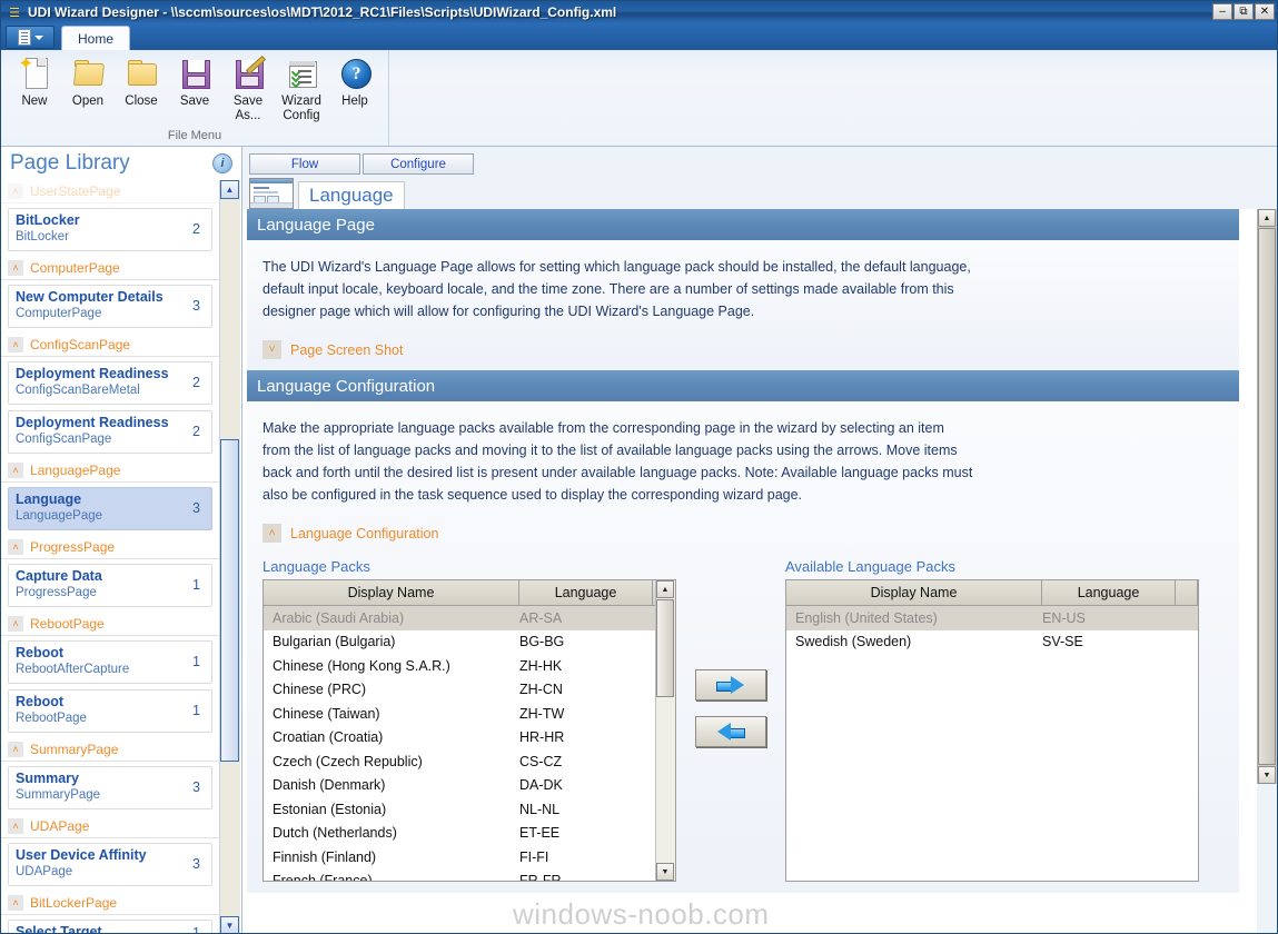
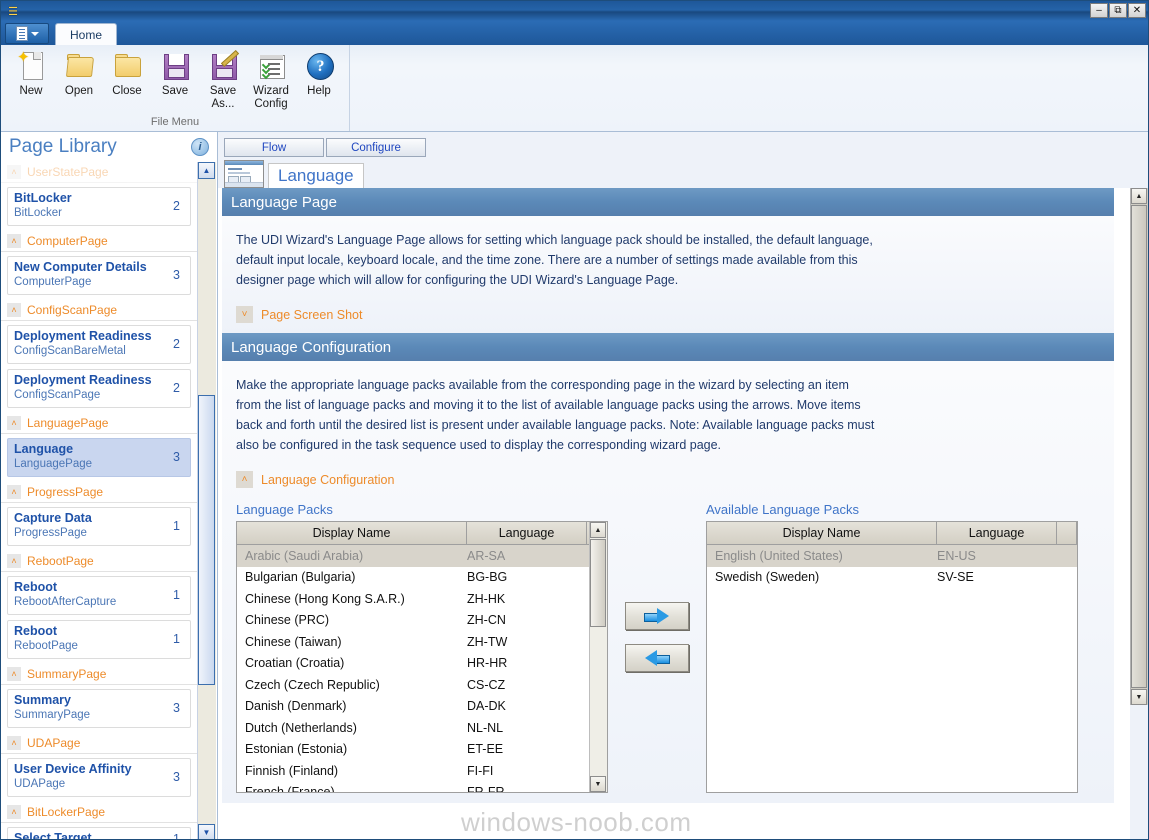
  ☰
- UDI Wizard Designer - \\sccm\sources\os\MDT\2012_RC1\Files\Scripts\UDIWizard_Config.xml
  –
  ⧉
  ✕
  Home
  ✦
  New
  Open
  Close
  Save
  Save
  As...
  Wizard
  Config
  ?
  Help
  File Menu
  Page Library
  i
  ˄
  UserStatePage
  BitLocker
  BitLocker
  2
  ˄
  ComputerPage
  New Computer Details
  ComputerPage
  3
  ˄
  ConfigScanPage
  Deployment Readiness
  ConfigScanBareMetal
  2
  Deployment Readiness
  ConfigScanPage
  2
  ˄
  LanguagePage
  Language
  LanguagePage
  3
  ˄
  ProgressPage
  Capture Data
  ProgressPage
  1
  ˄
  RebootPage
  Reboot
  RebootAfterCapture
  1
  Reboot
  RebootPage
  1
  ˄
  SummaryPage
  Summary
  SummaryPage
  3
  ˄
  UDAPage
  User Device Affinity
  UDAPage
  3
  ˄
  BitLockerPage
  Select Target
  1
  ▲
  ▼
  Flow
  Configure
  Language
  Language Page
  The UDI Wizard's Language Page allows for setting which language pack should be installed, the default language, default input locale, keyboard locale, and the time zone. There are a number of settings made available from this designer page which will allow for configuring the UDI Wizard's Language Page.
  ˅
  Page Screen Shot
  Language Configuration
  Make the appropriate language packs available from the corresponding page in the wizard by selecting an item from the list of language packs and moving it to the list of available language packs using the arrows. Move items back and forth until the desired list is present under available language packs. Note: Available language packs must also be configured in the task sequence used to display the corresponding wizard page.
  ˄
  Language Configuration
  Language Packs
  Display Name
  Language
  Arabic (Saudi Arabia)
  AR-SA
  Bulgarian (Bulgaria)
  BG-BG
  Chinese (Hong Kong S.A.R.)
  ZH-HK
  Chinese (PRC)
  ZH-CN
  Chinese (Taiwan)
  ZH-TW
  Croatian (Croatia)
  HR-HR
  Czech (Czech Republic)
  CS-CZ
  Danish (Denmark)
  DA-DK
- Estonian (Estonia)
+ Dutch (Netherlands)
  NL-NL
- Dutch (Netherlands)
+ Estonian (Estonia)
  ET-EE
  Finnish (Finland)
  FI-FI
  Available Language Packs
  Display Name
  Language
  English (United States)
  EN-US
  Swedish (Sweden)
  SV-SE
  windows-noob.com
